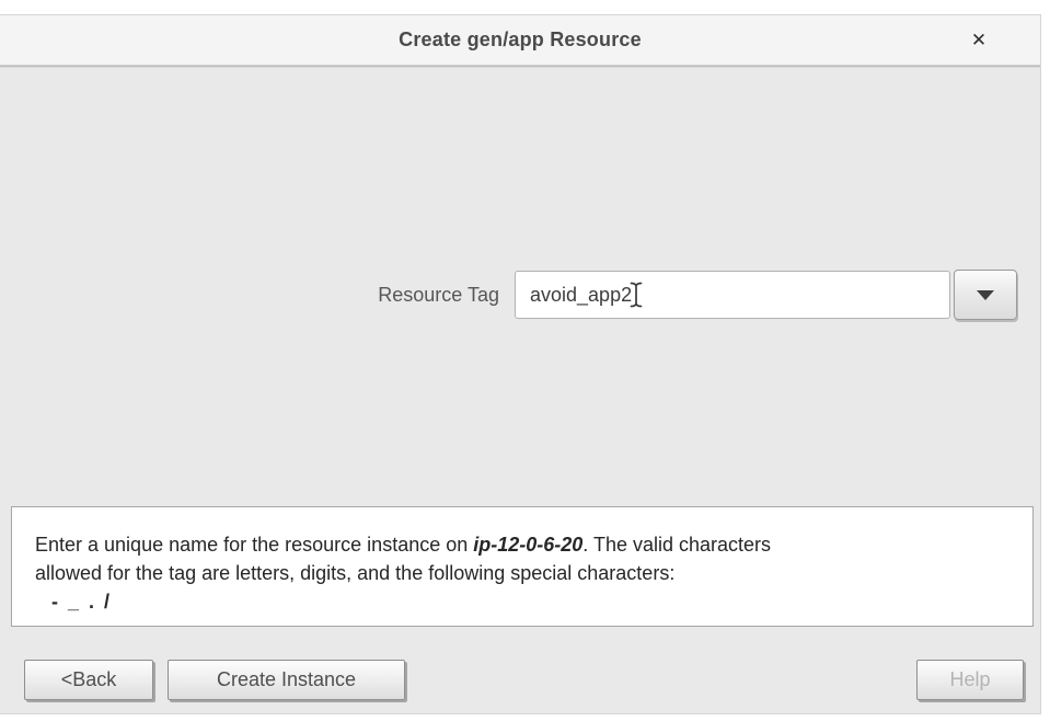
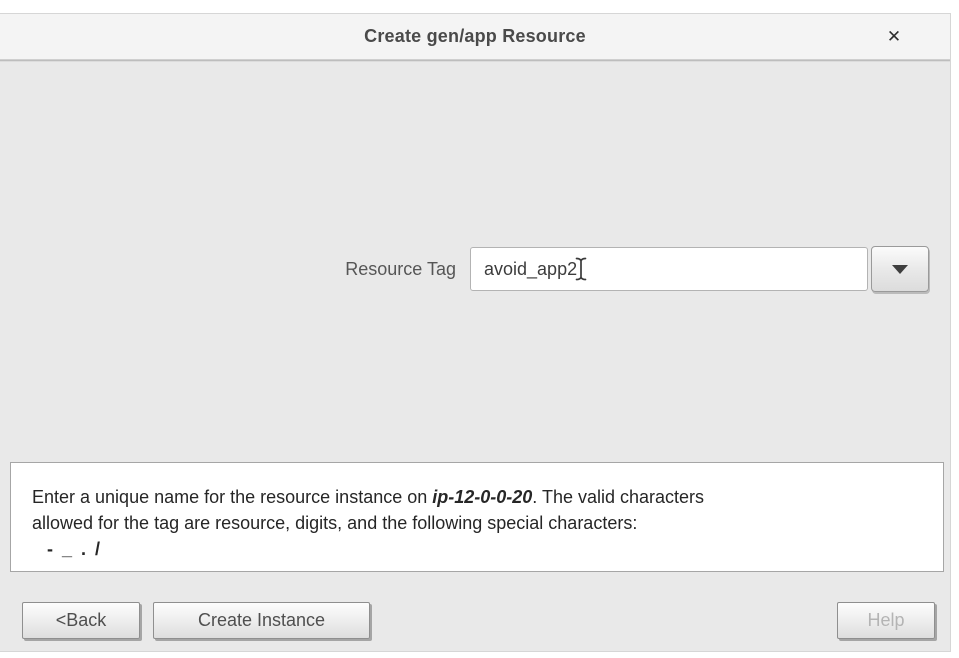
  Create gen/app Resource
  ✕
  Resource Tag
  avoid_app2
- Enter a unique name for the resource instance on ip-12-0-6-20. The valid characters
+ Enter a unique name for the resource instance on ip-12-0-0-20. The valid characters
- allowed for the tag are letters, digits, and the following special characters:
+ allowed for the tag are resource, digits, and the following special characters:
  - _ . /
  <Back
  Create Instance
  Help
